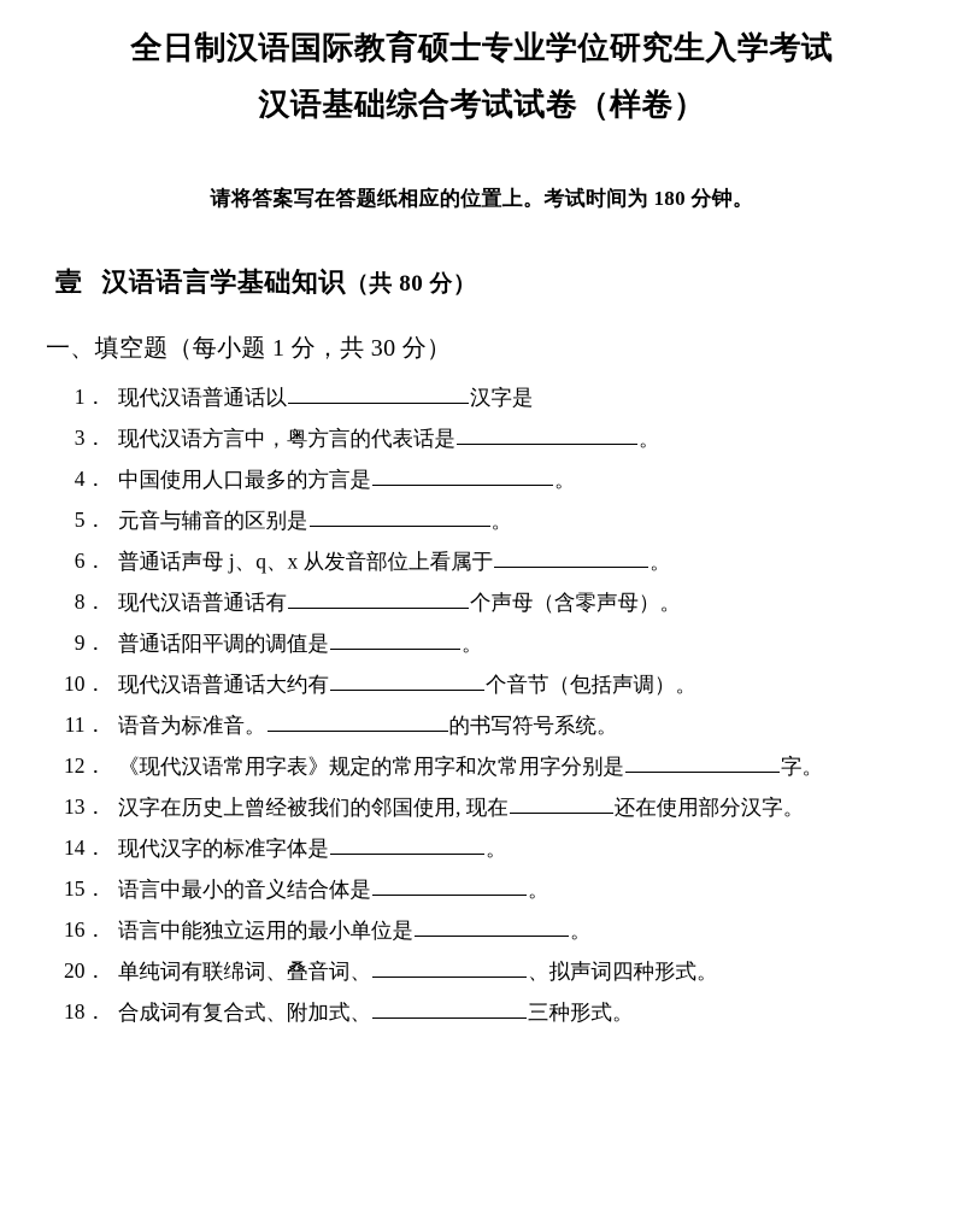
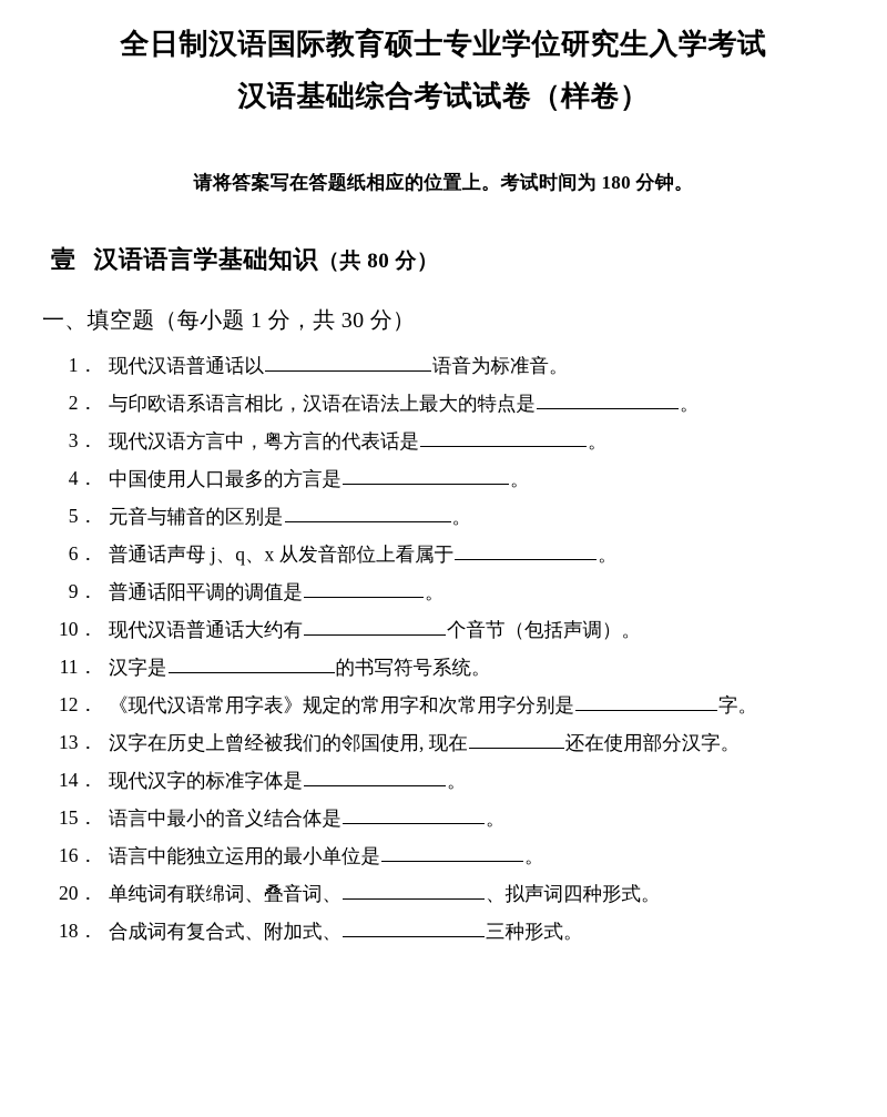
  全日制汉语国际教育硕士专业学位研究生入学考试
  汉语基础综合考试试卷（样卷）
  请将答案写在答题纸相应的位置上。考试时间为 180 分钟。
  壹 汉语语言学基础知识（共 80 分）
  一、填空题（每小题 1 分，共 30 分）
  1．
- 现代汉语普通话以 汉字是
+ 现代汉语普通话以 语音为标准音。
+ 2．
+ 与印欧语系语言相比，汉语在语法上最大的特点是 。
  3．
  现代汉语方言中，粤方言的代表话是 。
  4．
  中国使用人口最多的方言是 。
  5．
  元音与辅音的区别是 。
  6．
  普通话声母 j、q、x 从发音部位上看属于 。
- 8．
- 现代汉语普通话有 个声母（含零声母）。
  9．
  普通话阳平调的调值是 。
  10．
  现代汉语普通话大约有 个音节（包括声调）。
  11．
- 语音为标准音。 的书写符号系统。
+ 汉字是 的书写符号系统。
  12．
  《现代汉语常用字表》规定的常用字和次常用字分别是 字。
  13．
  汉字在历史上曾经被我们的邻国使用, 现在 还在使用部分汉字。
  14．
  现代汉字的标准字体是 。
  15．
  语言中最小的音义结合体是 。
  16．
  语言中能独立运用的最小单位是 。
  20．
  单纯词有联绵词、叠音词、 、拟声词四种形式。
  18．
  合成词有复合式、附加式、 三种形式。
